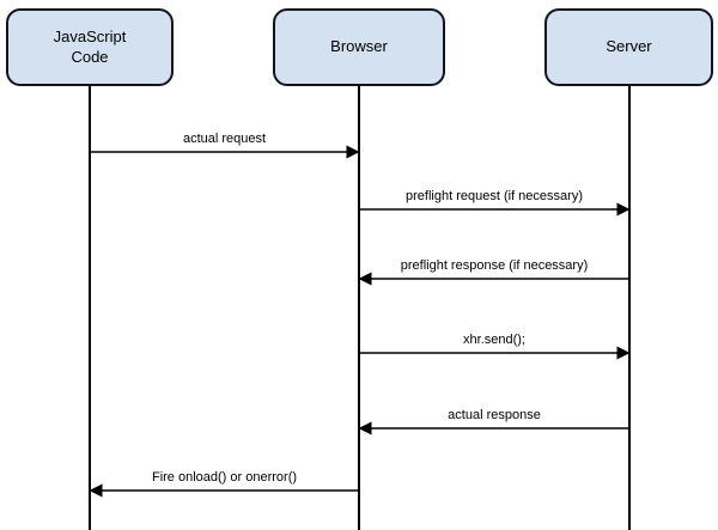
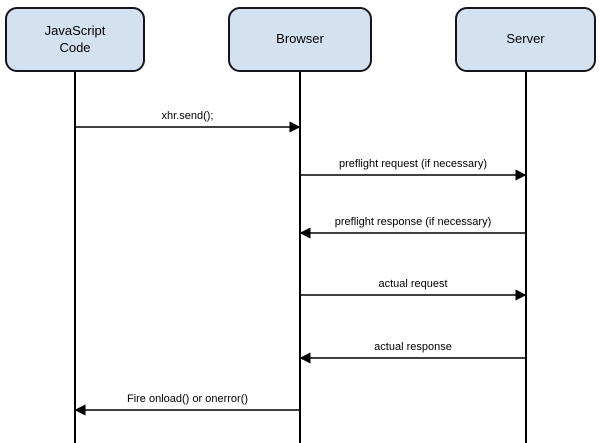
  JavaScript
  Code
  Browser
  Server
- actual request
+ xhr.send();
  preflight request (if necessary)
  preflight response (if necessary)
- xhr.send();
+ actual request
  actual response
  Fire onload() or onerror()
